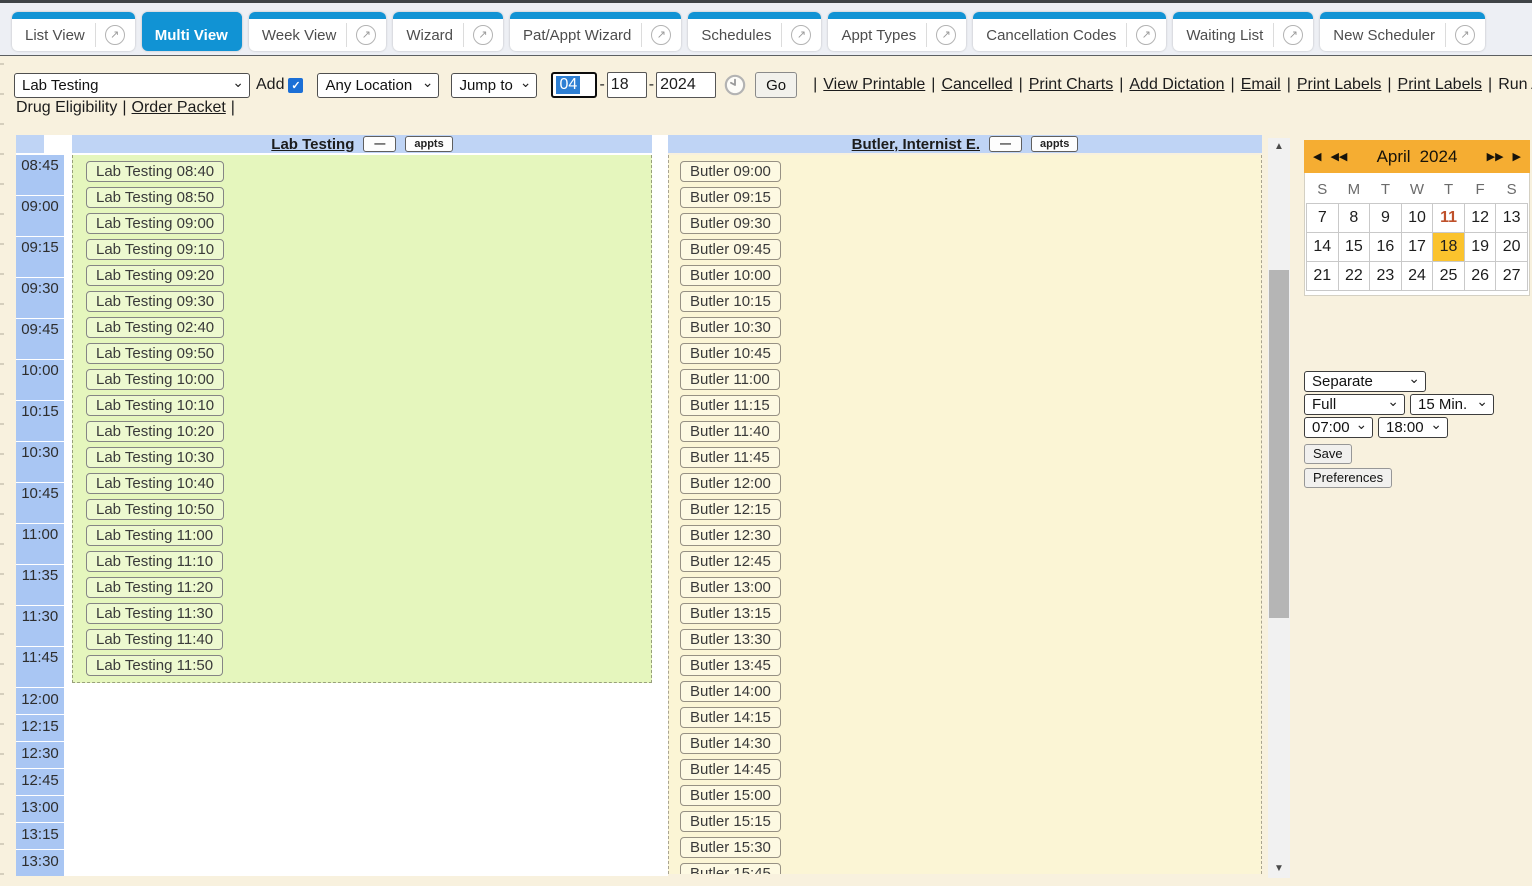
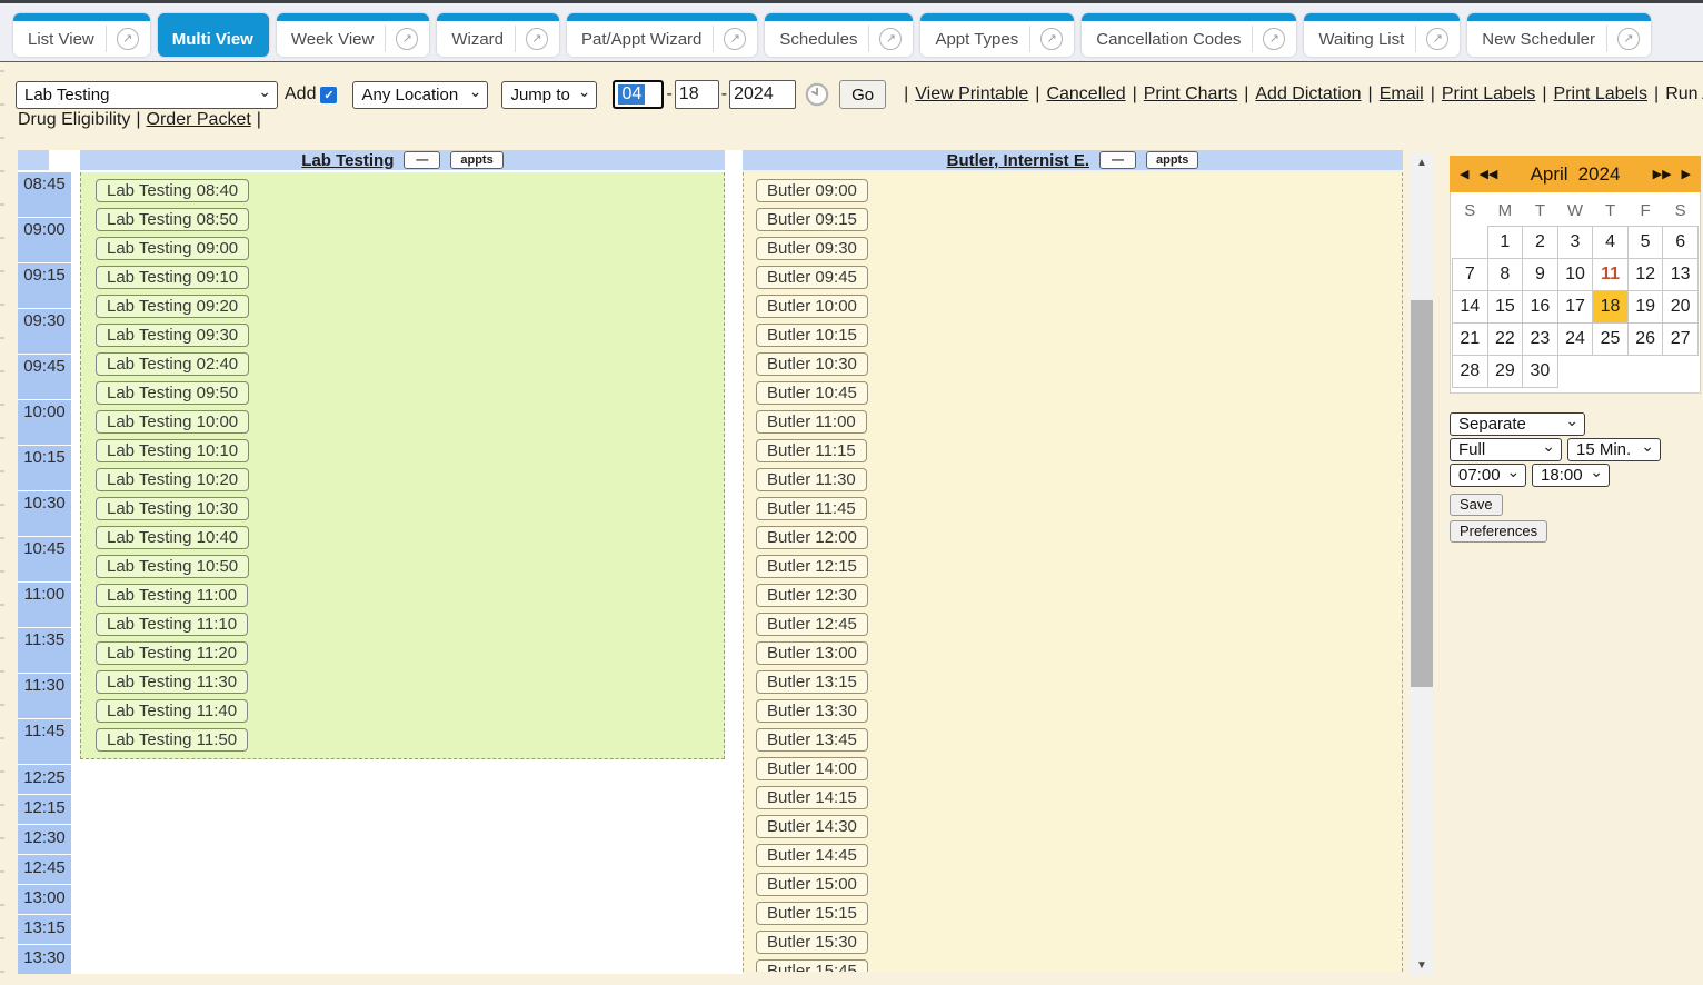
  List View
  ↗
  Multi View
  Week View
  ↗
  Wizard
  ↗
  Pat/Appt Wizard
  ↗
  Schedules
  ↗
  Appt Types
  ↗
  Cancellation Codes
  ↗
  Waiting List
  ↗
  New Scheduler
  ↗
  Lab Testing
  ⌄
  Add
  ✓
  Any Location
  ⌄
  Jump to
  ⌄
  04
  -
  18
  -
  2024
  Go
  | View Printable | Cancelled | Print Charts | Add Dictation | Email | Print Labels | Print Labels | Run
  Drug Eligibility | Order Packet |
  08:45
  09:00
  09:15
  09:30
  09:45
  10:00
  10:15
  10:30
  10:45
  11:00
  11:35
  11:30
  11:45
- 12:00
+ 12:25
  12:15
  12:30
  12:45
  13:00
  13:15
  13:30
  Lab Testing
  —
  appts
  Lab Testing 08:40
  Lab Testing 08:50
  Lab Testing 09:00
  Lab Testing 09:10
  Lab Testing 09:20
  Lab Testing 09:30
  Lab Testing 02:40
  Lab Testing 09:50
  Lab Testing 10:00
  Lab Testing 10:10
  Lab Testing 10:20
  Lab Testing 10:30
  Lab Testing 10:40
  Lab Testing 10:50
  Lab Testing 11:00
  Lab Testing 11:10
  Lab Testing 11:20
  Lab Testing 11:30
  Lab Testing 11:40
  Lab Testing 11:50
  Butler, Internist E.
  —
  appts
  Butler 09:00
  Butler 09:15
  Butler 09:30
  Butler 09:45
  Butler 10:00
  Butler 10:15
  Butler 10:30
  Butler 10:45
  Butler 11:00
  Butler 11:15
- Butler 11:40
+ Butler 11:30
  Butler 11:45
  Butler 12:00
  Butler 12:15
  Butler 12:30
  Butler 12:45
  Butler 13:00
  Butler 13:15
  Butler 13:30
  Butler 13:45
  Butler 14:00
  Butler 14:15
  Butler 14:30
  Butler 14:45
  Butler 15:00
  Butler 15:15
  Butler 15:30
  Butler 15:45
  ▲
  ▼
  ◀
  ◀◀
  April
  2024
  ▶▶
  ▶
  S	M	T	W	T	F	S
+ 	1	2	3	4	5	6
  7	8	9	10	11	12	13
  14	15	16	17	18	19	20
  21	22	23	24	25	26	27
+ 28	29	30
  Separate
  ⌄
  Full
  ⌄
  15 Min.
  ⌄
  07:00
  ⌄
  18:00
  ⌄
  Save
  Preferences
